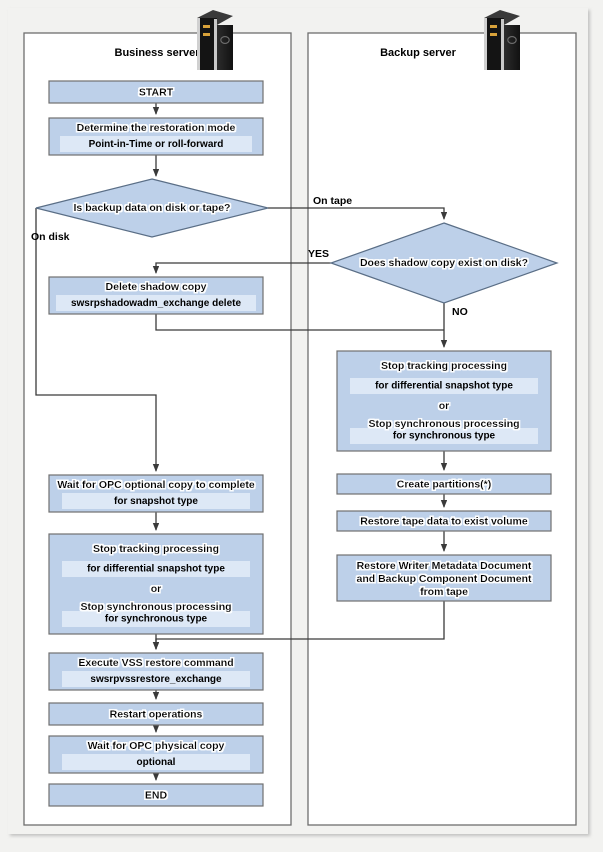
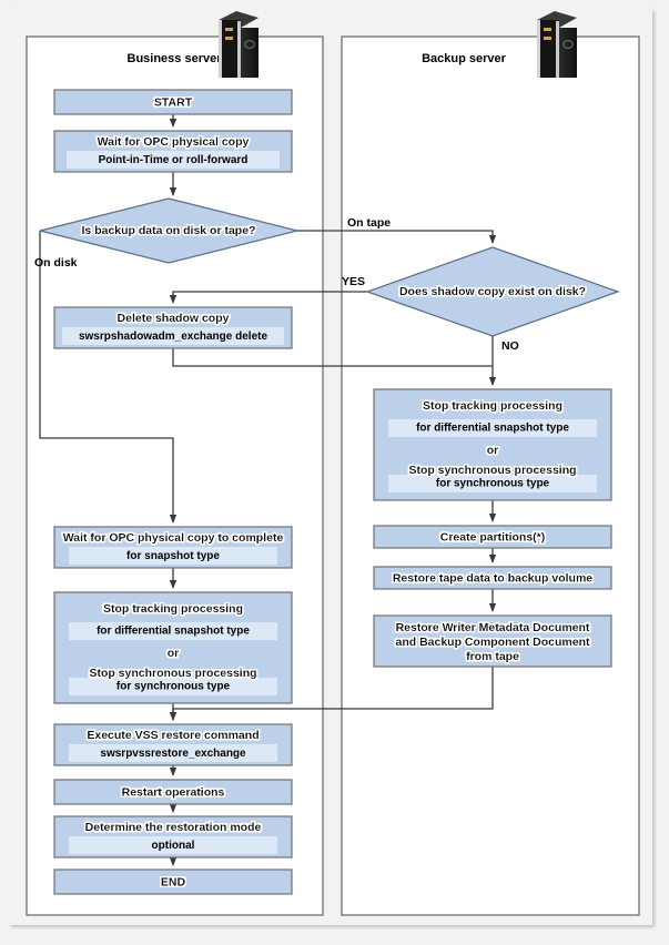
  Business serve
  Backup server
  START
- Determine the restoration mode
+ Wait for OPC physical copy
  Point-in-Time or roll-forward
  Is backup data on disk or tape?
  Delete shadow copy
  swsrpshadowadm_exchange delete
- Wait for OPC optional copy to complete
+ Wait for OPC physical copy to complete
  for snapshot type
  Stop tracking processing
  for differential snapshot type
  or
  Stop synchronous processing
  for synchronous type
  Execute VSS restore command
  swsrpvssrestore_exchange
  Restart operations
- Wait for OPC physical copy
+ Determine the restoration mode
  optional
  END
  Does shadow copy exist on disk?
  Stop tracking processing
  for differential snapshot type
  or
  Stop synchronous processing
  for synchronous type
  Create partitions(*)
- Restore tape data to exist volume
+ Restore tape data to backup volume
  Restore Writer Metadata Document
  and Backup Component Document
  from tape
  On tape
  On disk
  YES
  NO
